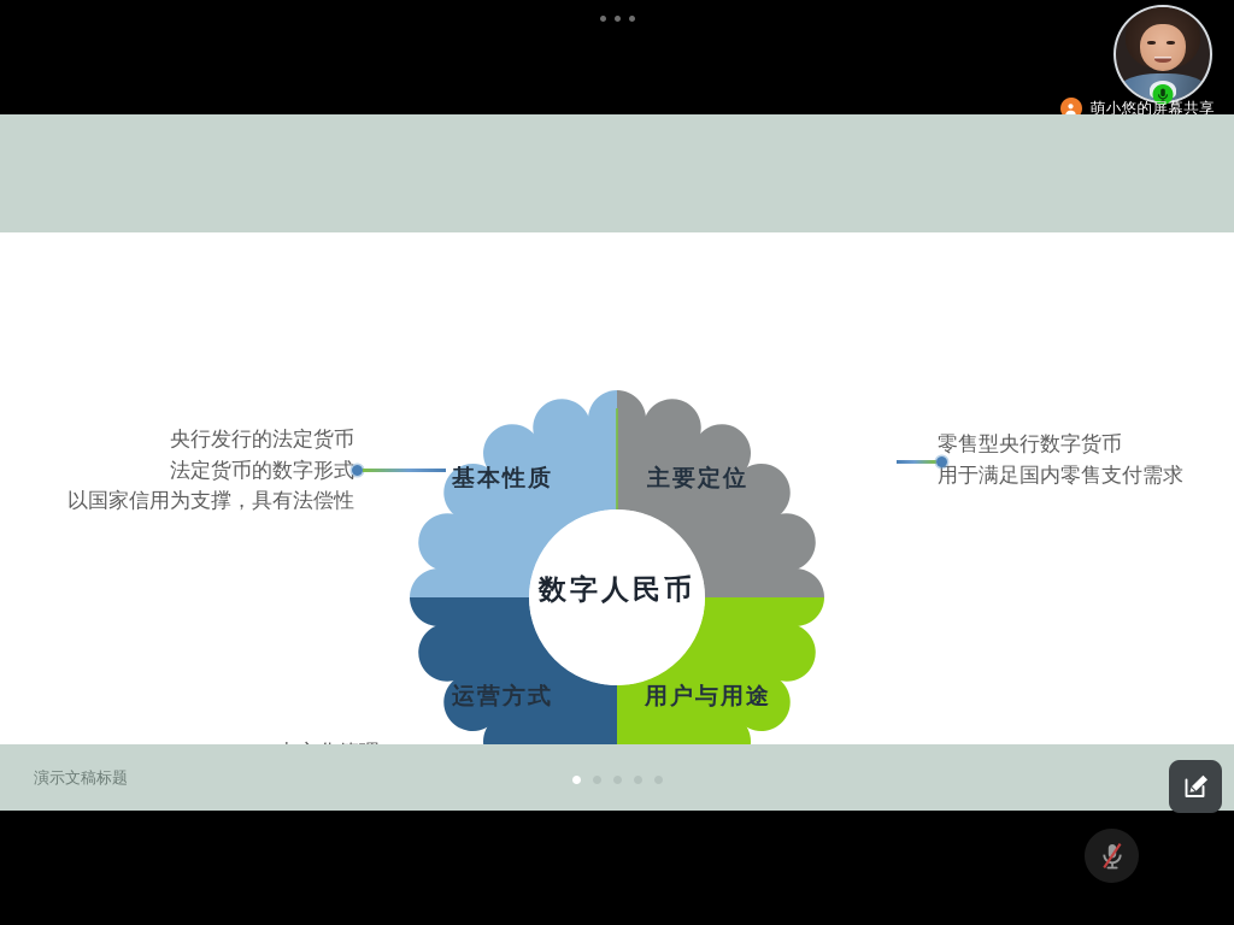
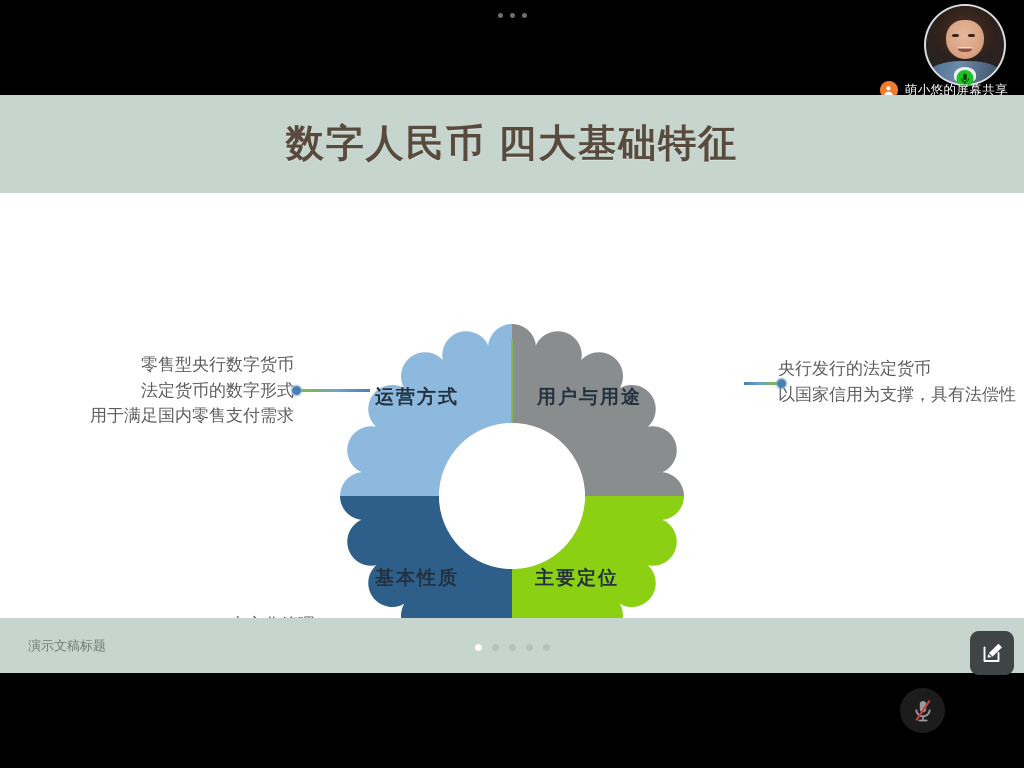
  萌小悠的屏幕共享
+ 数字人民币 四大基础特征
- 基本性质
+ 运营方式
- 主要定位
+ 用户与用途
- 运营方式
+ 基本性质
- 用户与用途
+ 主要定位
- 数字人民币
- 央行发行的法定货币
+ 零售型央行数字货币
  法定货币的数字形式
- 以国家信用为支撑，具有法偿性
+ 用于满足国内零售支付需求
- 零售型央行数字货币
+ 央行发行的法定货币
- 用于满足国内零售支付需求
+ 以国家信用为支撑，具有法偿性
  演示文稿标题
